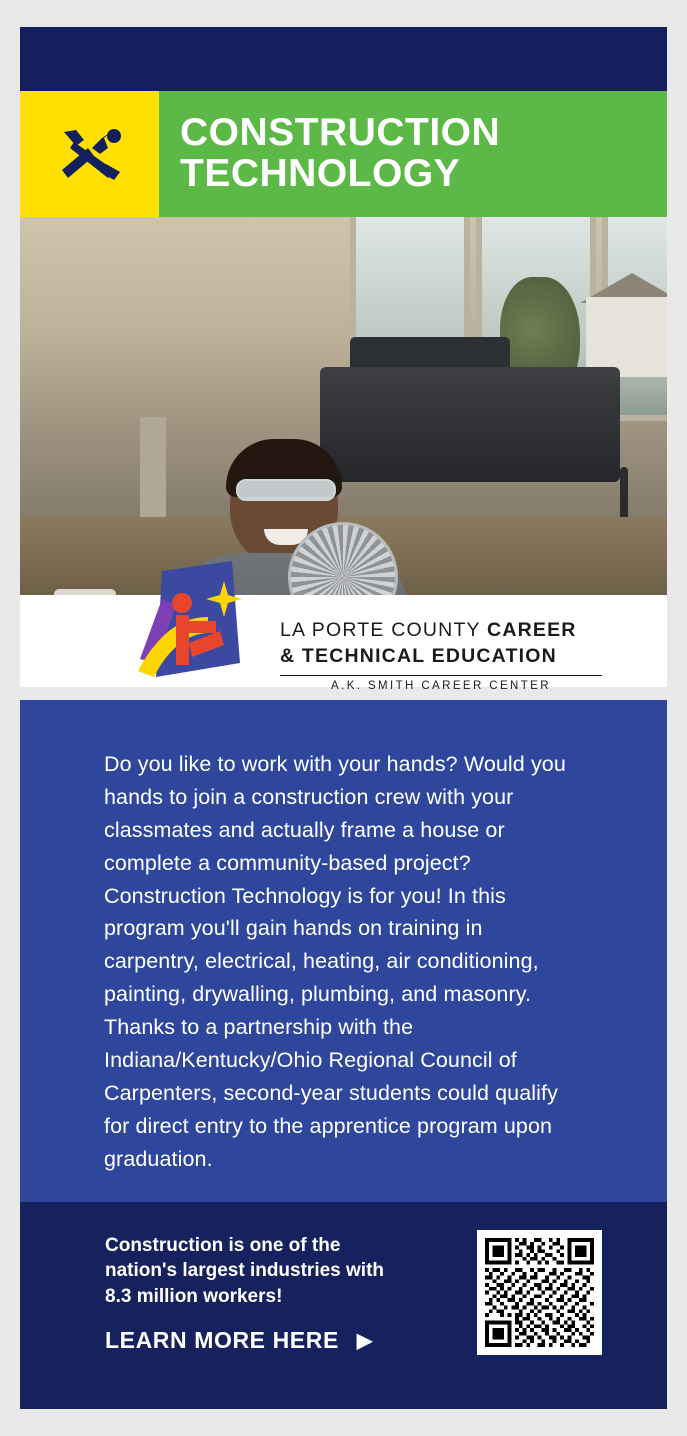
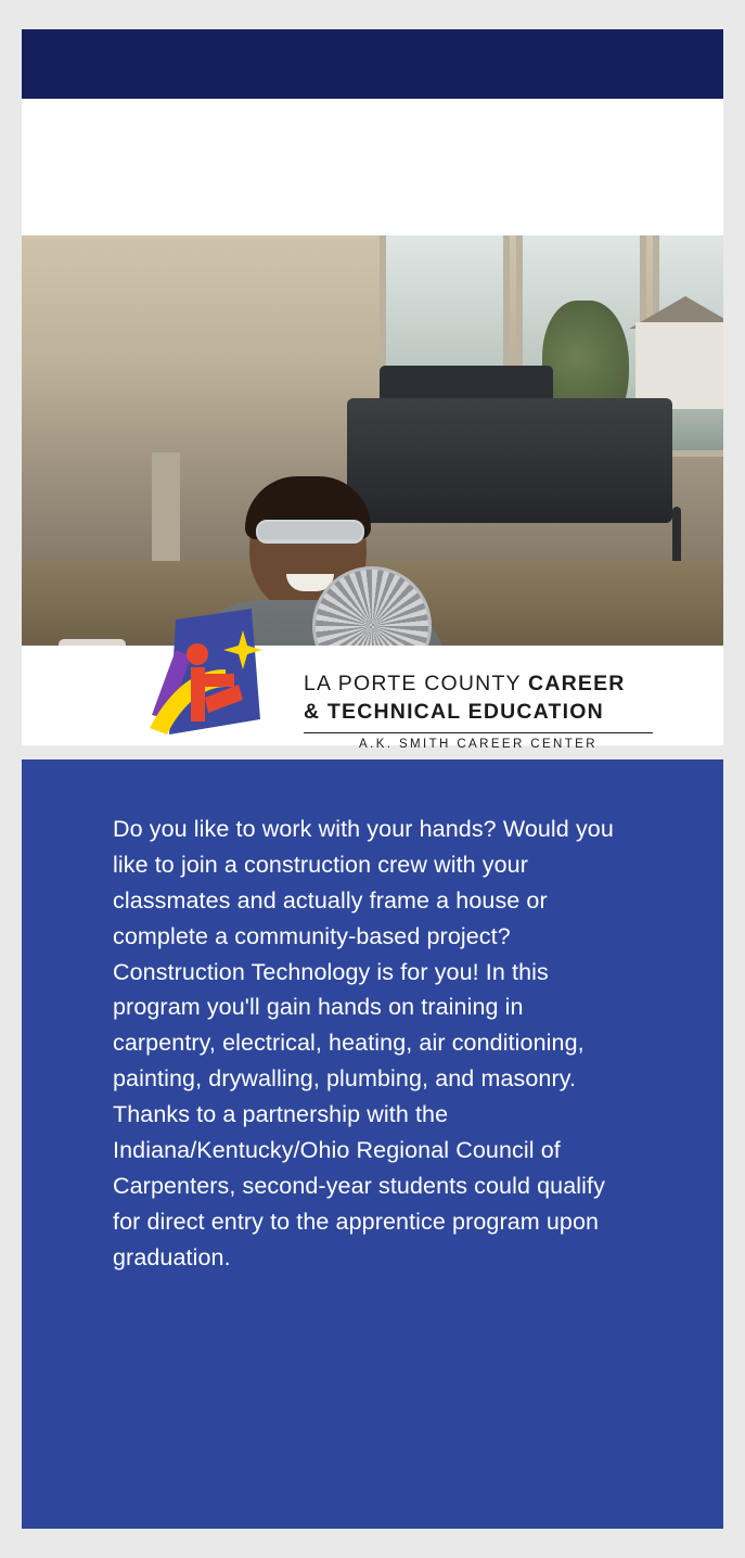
- CONSTRUCTION TECHNOLOGY
  LA PORTE COUNTY CAREER
  & TECHNICAL EDUCATION
  A.K. SMITH CAREER CENTER
- Do you like to work with your hands? Would you hands to join a construction crew with your classmates and actually frame a house or complete a community-based project? Construction Technology is for you! In this program you'll gain hands on training in carpentry, electrical, heating, air conditioning, painting, drywalling, plumbing, and masonry. Thanks to a partnership with the Indiana/Kentucky/Ohio Regional Council of Carpenters, second-year students could qualify for direct entry to the apprentice program upon graduation.
+ Do you like to work with your hands? Would you like to join a construction crew with your classmates and actually frame a house or complete a community-based project? Construction Technology is for you! In this program you'll gain hands on training in carpentry, electrical, heating, air conditioning, painting, drywalling, plumbing, and masonry. Thanks to a partnership with the Indiana/Kentucky/Ohio Regional Council of Carpenters, second-year students could qualify for direct entry to the apprentice program upon graduation.
- Construction is one of the nation's largest industries with 8.3 million workers!
- LEARN MORE HERE
- ▶
